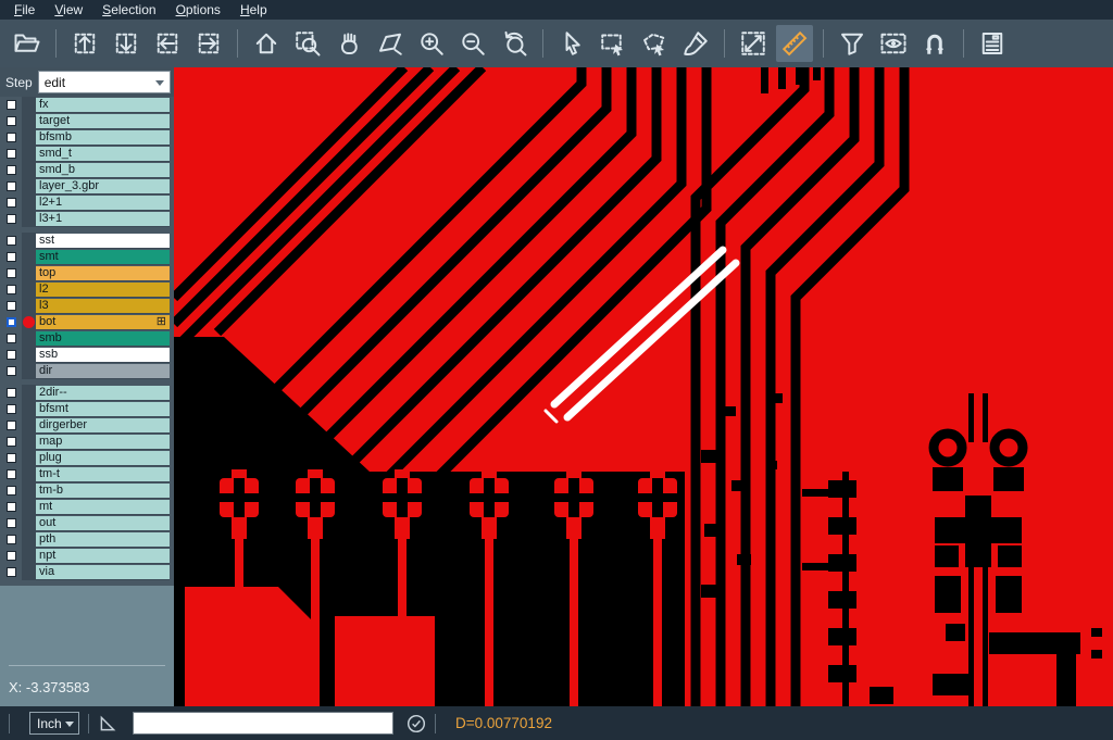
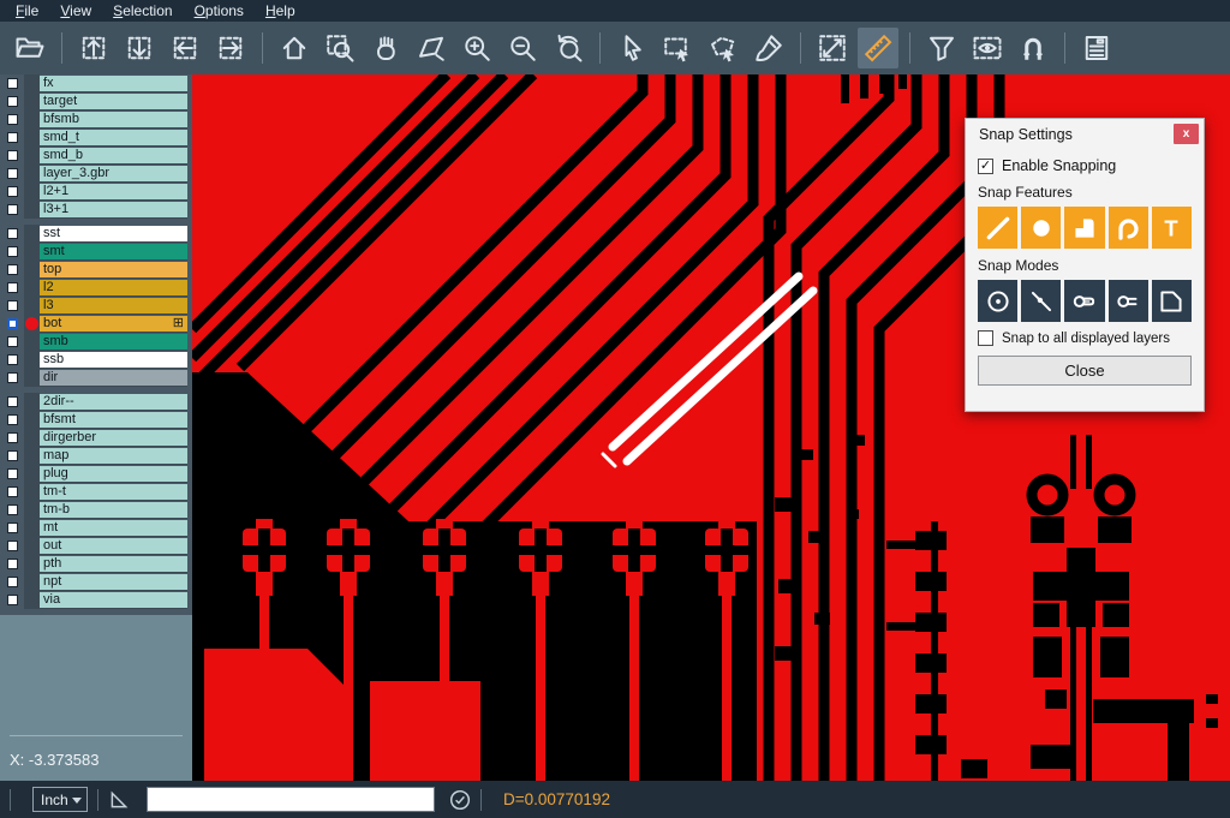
  File
  View
  Selection
  Options
  Help
- Step
- edit
  fx
  target
  bfsmb
  smd_t
  smd_b
  layer_3.gbr
  l2+1
  l3+1
  sst
  smt
  top
  l2
  l3
  bot
  ⊞
  smb
  ssb
  dir
  2dir--
  bfsmt
  dirgerber
  map
  plug
  tm-t
  tm-b
  mt
  out
  pth
  npt
  via
  X: -3.373583
+ Snap Settings
+ x
+ ✓
+ Enable Snapping
+ Snap Features
+ T
+ Snap Modes
+ Snap to all displayed layers
+ Close
  Inch
  D=0.00770192
